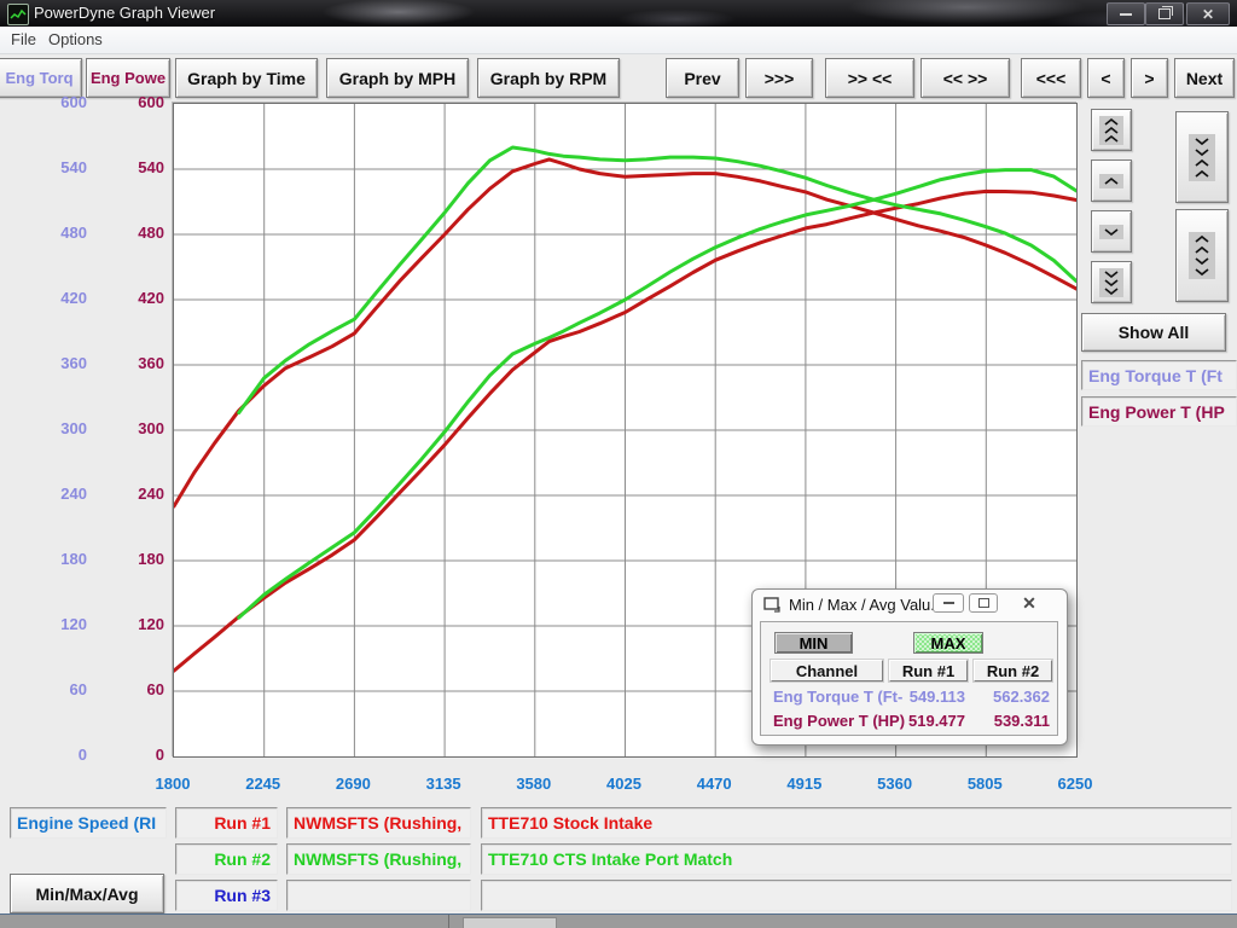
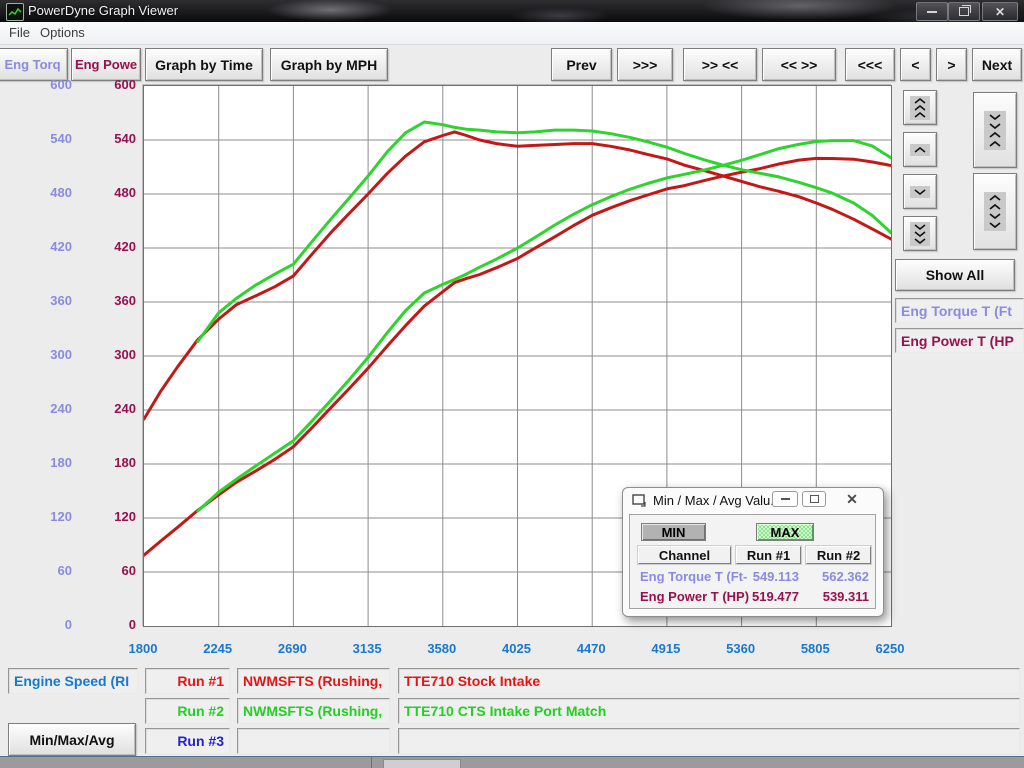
  PowerDyne Graph Viewer
  ✕
  File
  Options
  Eng Torq
  Eng Powe
  Graph by Time
  Graph by MPH
- Graph by RPM
  Prev
  >>>
  >> <<
  << >>
  <<<
  <
  >
  Next
  600
  540
  480
  420
  360
  300
  240
  180
  120
  60
  0
  600
  540
  480
  420
  360
  300
  240
  180
  120
  60
  0
  1800
  2245
  2690
  3135
  3580
  4025
  4470
  4915
  5360
  5805
  6250
  Show All
  Eng Torque T (Ft
  Eng Power T (HP
  Engine Speed (RI
  Run #1
  Run #2
  Run #3
  NWMSFTS (Rushing,
  NWMSFTS (Rushing,
  TTE710 Stock Intake
  TTE710 CTS Intake Port Match
  Min/Max/Avg
  Min / Max / Avg Valu
  ✕
  MIN
  MAX
  Channel
  Run #1
  Run #2
  Eng Torque T (Ft-
  549.113
  562.362
  Eng Power T (HP)
  519.477
  539.311
